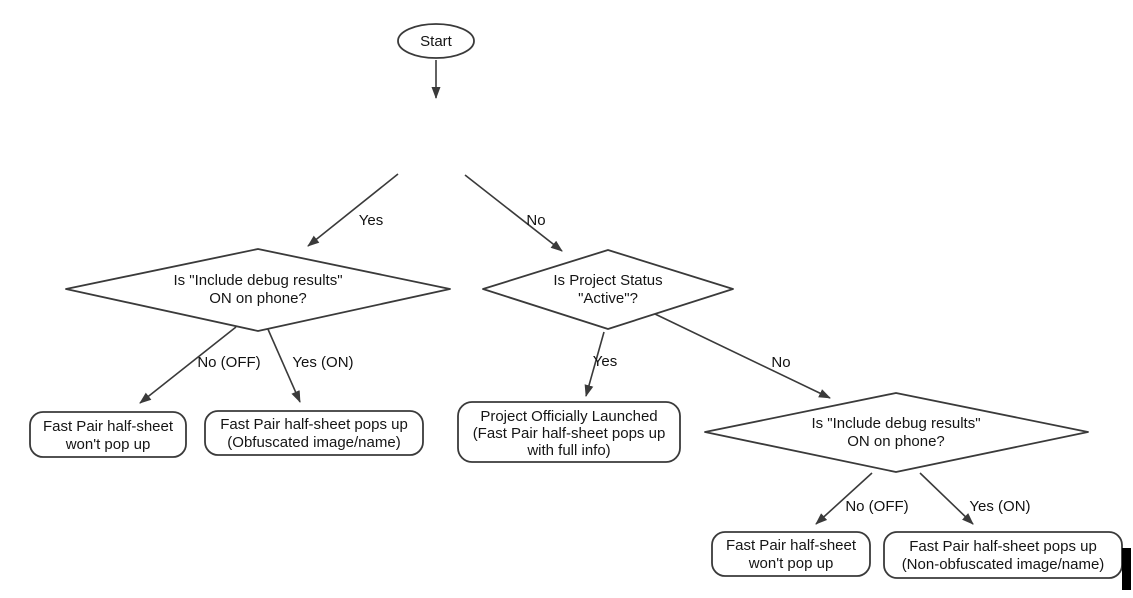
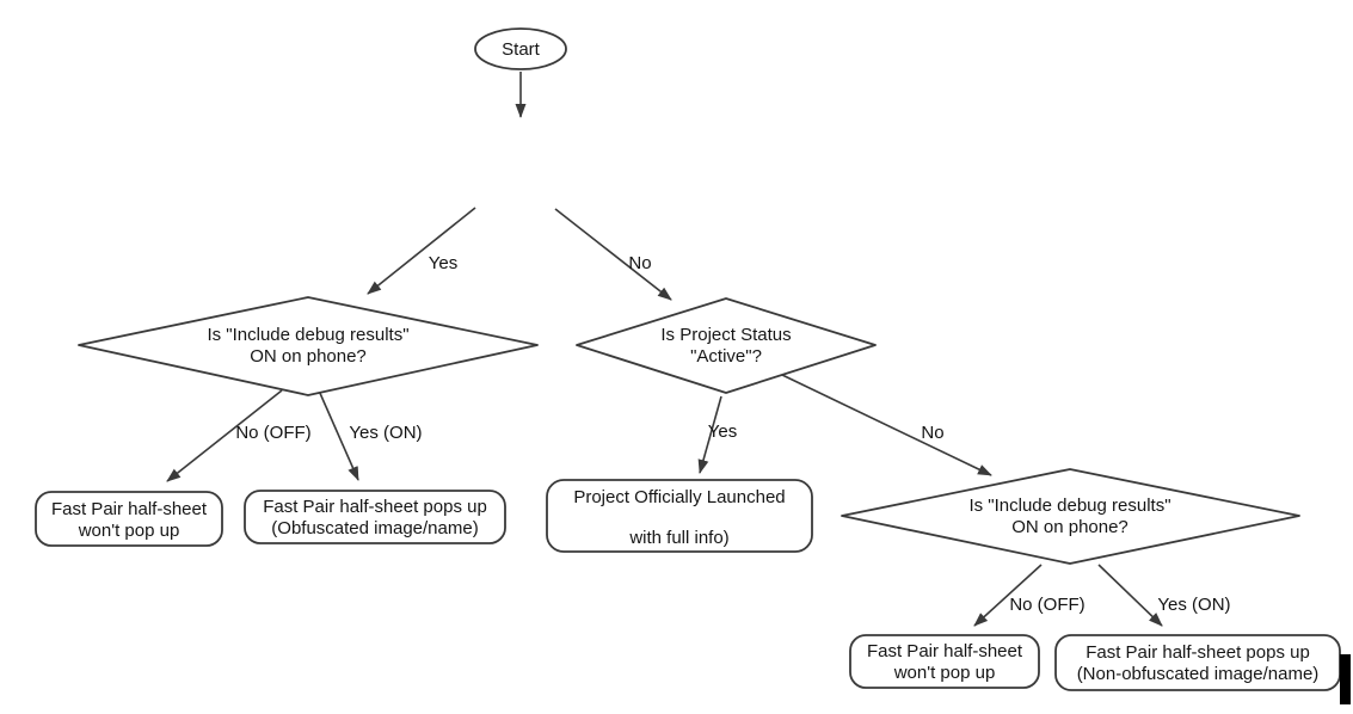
  Yes
  No
  No (OFF)
  Yes (ON)
  Yes
  No
  No (OFF)
  Yes (ON)
  Start
  Is "Include debug results"
  ON on phone?
  Is Project Status
  "Active"?
  Is "Include debug results"
  ON on phone?
  Fast Pair half-sheet
  won't pop up
  Fast Pair half-sheet pops up
  (Obfuscated image/name)
  Project Officially Launched
- (Fast Pair half-sheet pops up
  with full info)
  Fast Pair half-sheet
  won't pop up
  Fast Pair half-sheet pops up
  (Non-obfuscated image/name)
